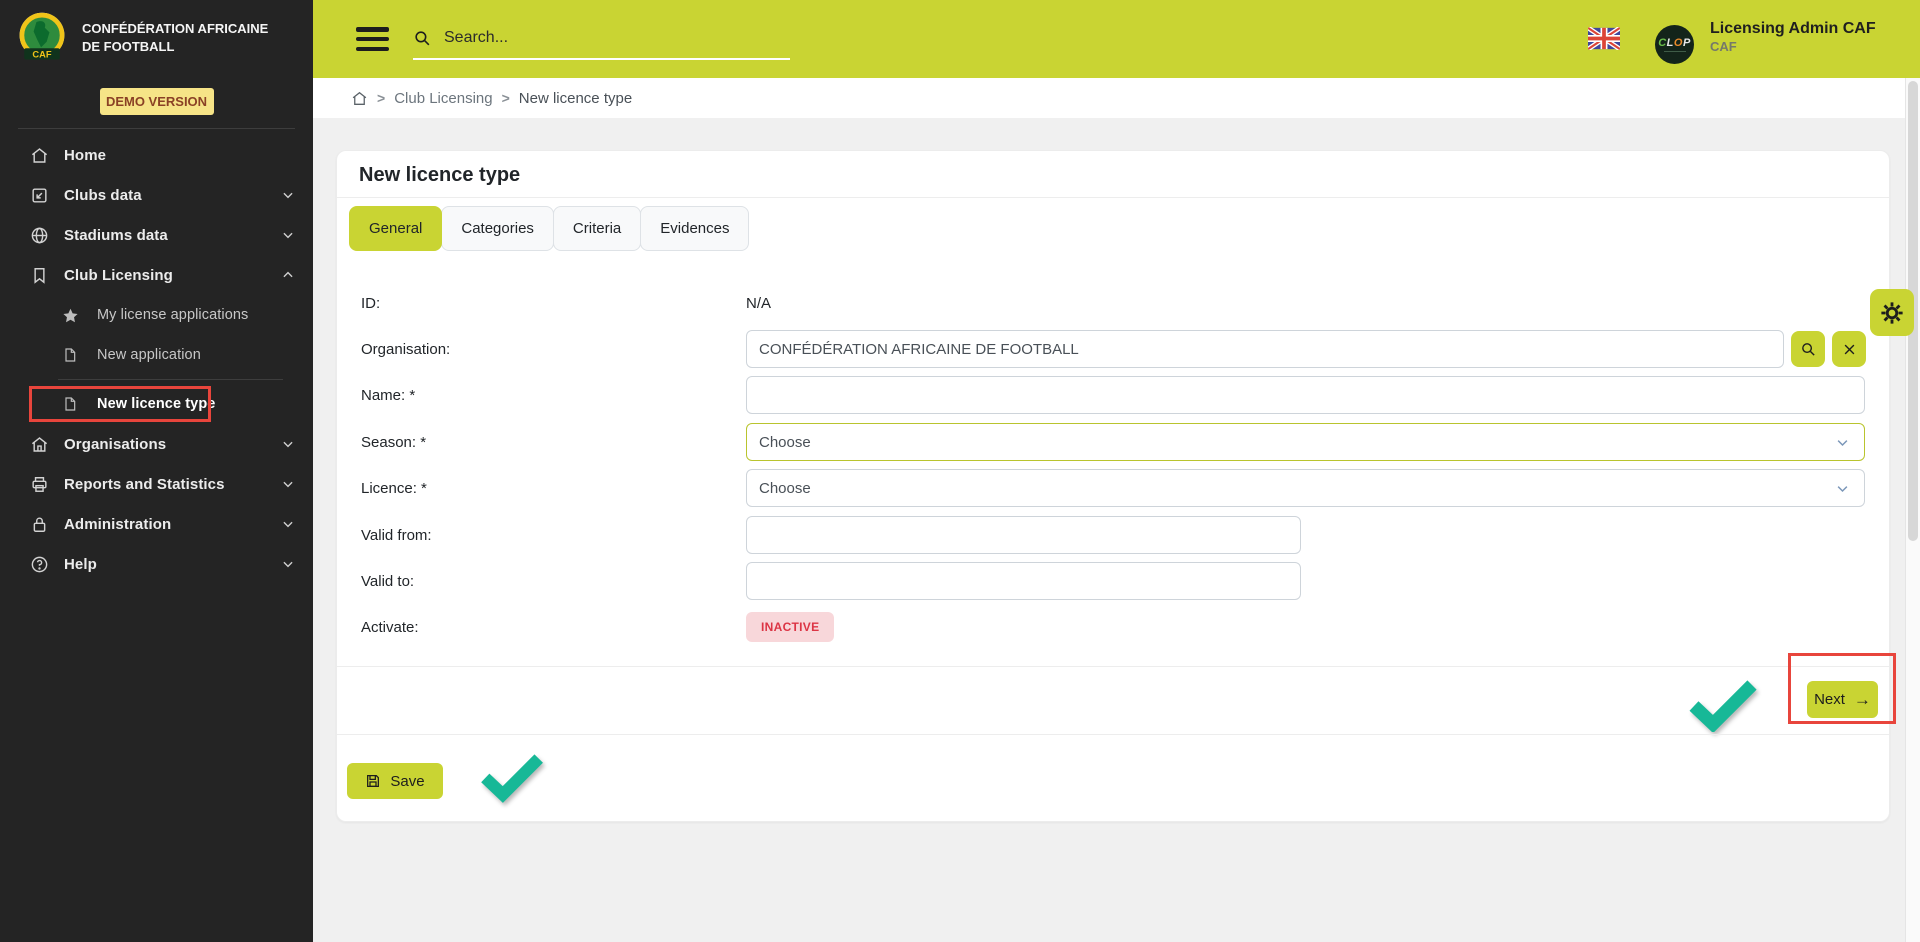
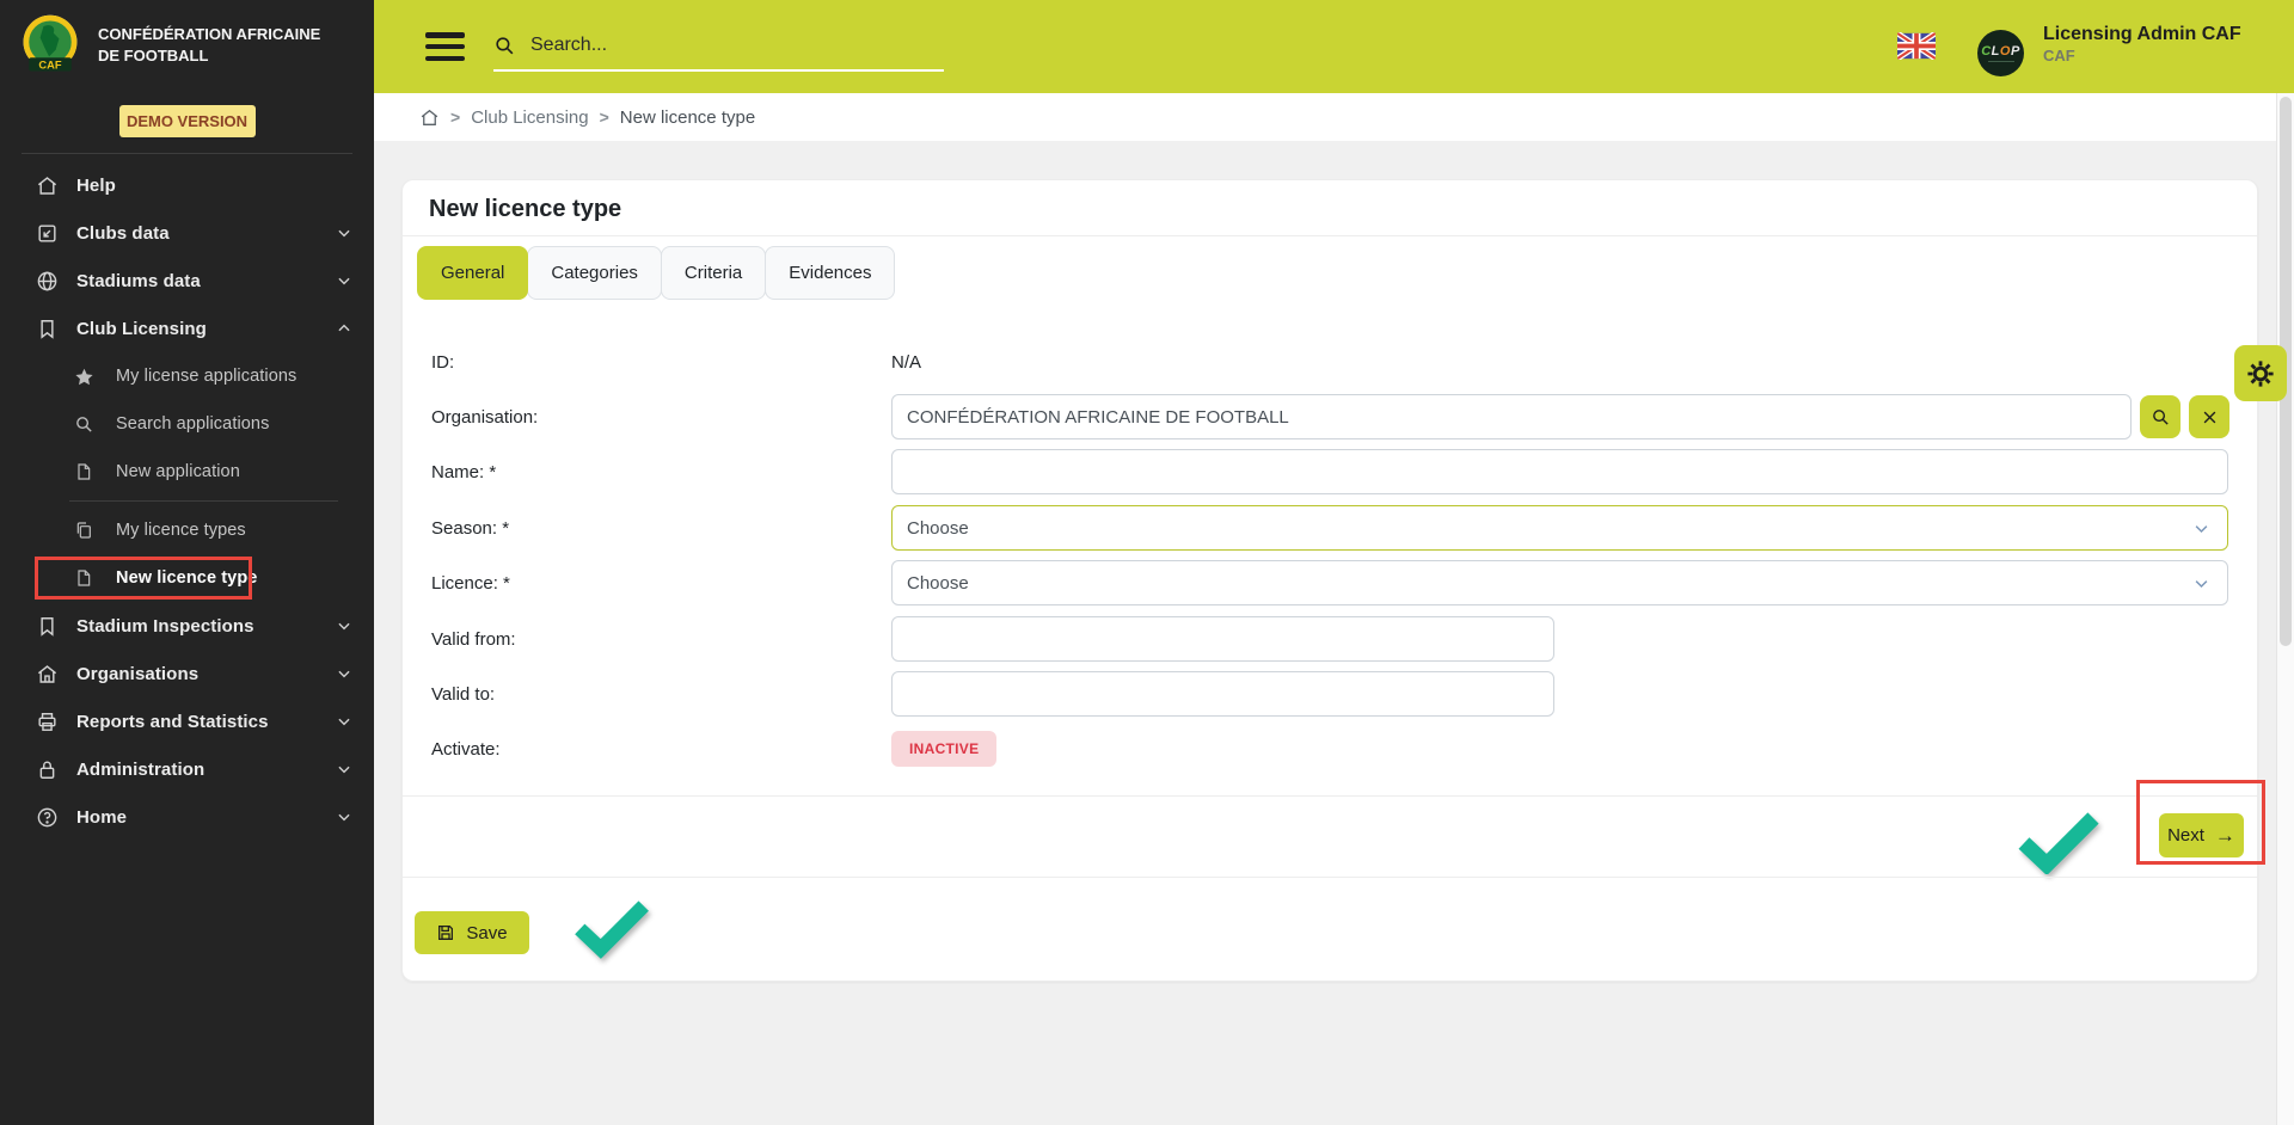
  CAF
  CONFÉDÉRATION AFRICAINE DE FOOTBALL
  DEMO VERSION
- Home
+ Help
  Clubs data
  Stadiums data
  Club Licensing
  My license applications
+ Search applications
  New application
+ My licence types
  New licence type
+ Stadium Inspections
  Organisations
  Reports and Statistics
  Administration
- Help
+ Home
  Search...
  CLOP
  Licensing Admin CAF
  CAF
  >
  Club Licensing
  >
  New licence type
  New licence type
  General
  Categories
  Criteria
  Evidences
  ID:
  N/A
  Organisation:
  CONFÉDÉRATION AFRICAINE DE FOOTBALL
  Name: *
  Season: *
  Choose
  Licence: *
  Choose
  Valid from:
  Valid to:
  Activate:
  INACTIVE
  Next
  →
  Save
